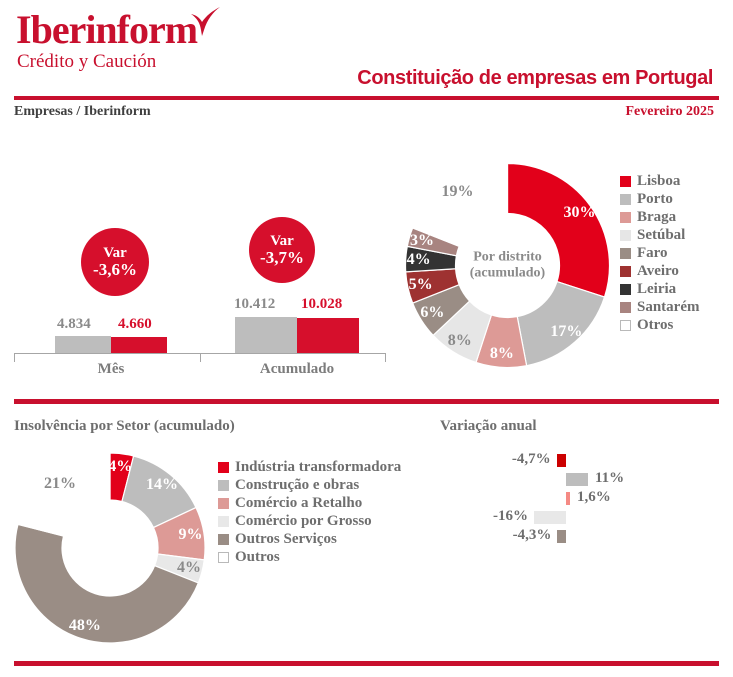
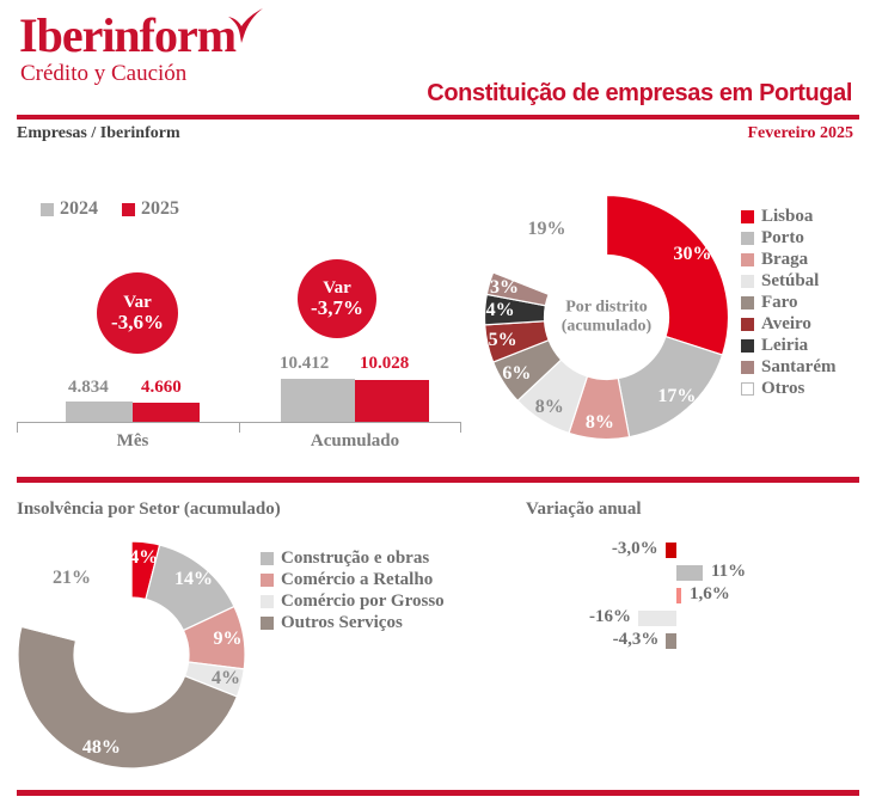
  Iberinform
  Crédito y Caución
  Constituição de empresas em Portugal
  Empresas / Iberinform
  Fevereiro 2025
+ 2024 2025
  4.834
  4.660
  Mês
  10.412
  10.028
  Acumulado
  Var
  -3,6%
  Var
  -3,7%
  Por distrito
  (acumulado)
  30%
  17%
  8%
  8%
  6%
  5%
  4%
  3%
  19%
  Lisboa
  Porto
  Braga
  Setúbal
  Faro
  Aveiro
  Leiria
  Santarém
  Otros
  Insolvência por Setor (acumulado)
  4%
  14%
  9%
  4%
  48%
  21%
- Indústria transformadora
  Construção e obras
  Comércio a Retalho
  Comércio por Grosso
  Outros Serviços
- Outros
  Variação anual
- -4,7%
+ -3,0%
  11%
  1,6%
  -16%
  -4,3%
